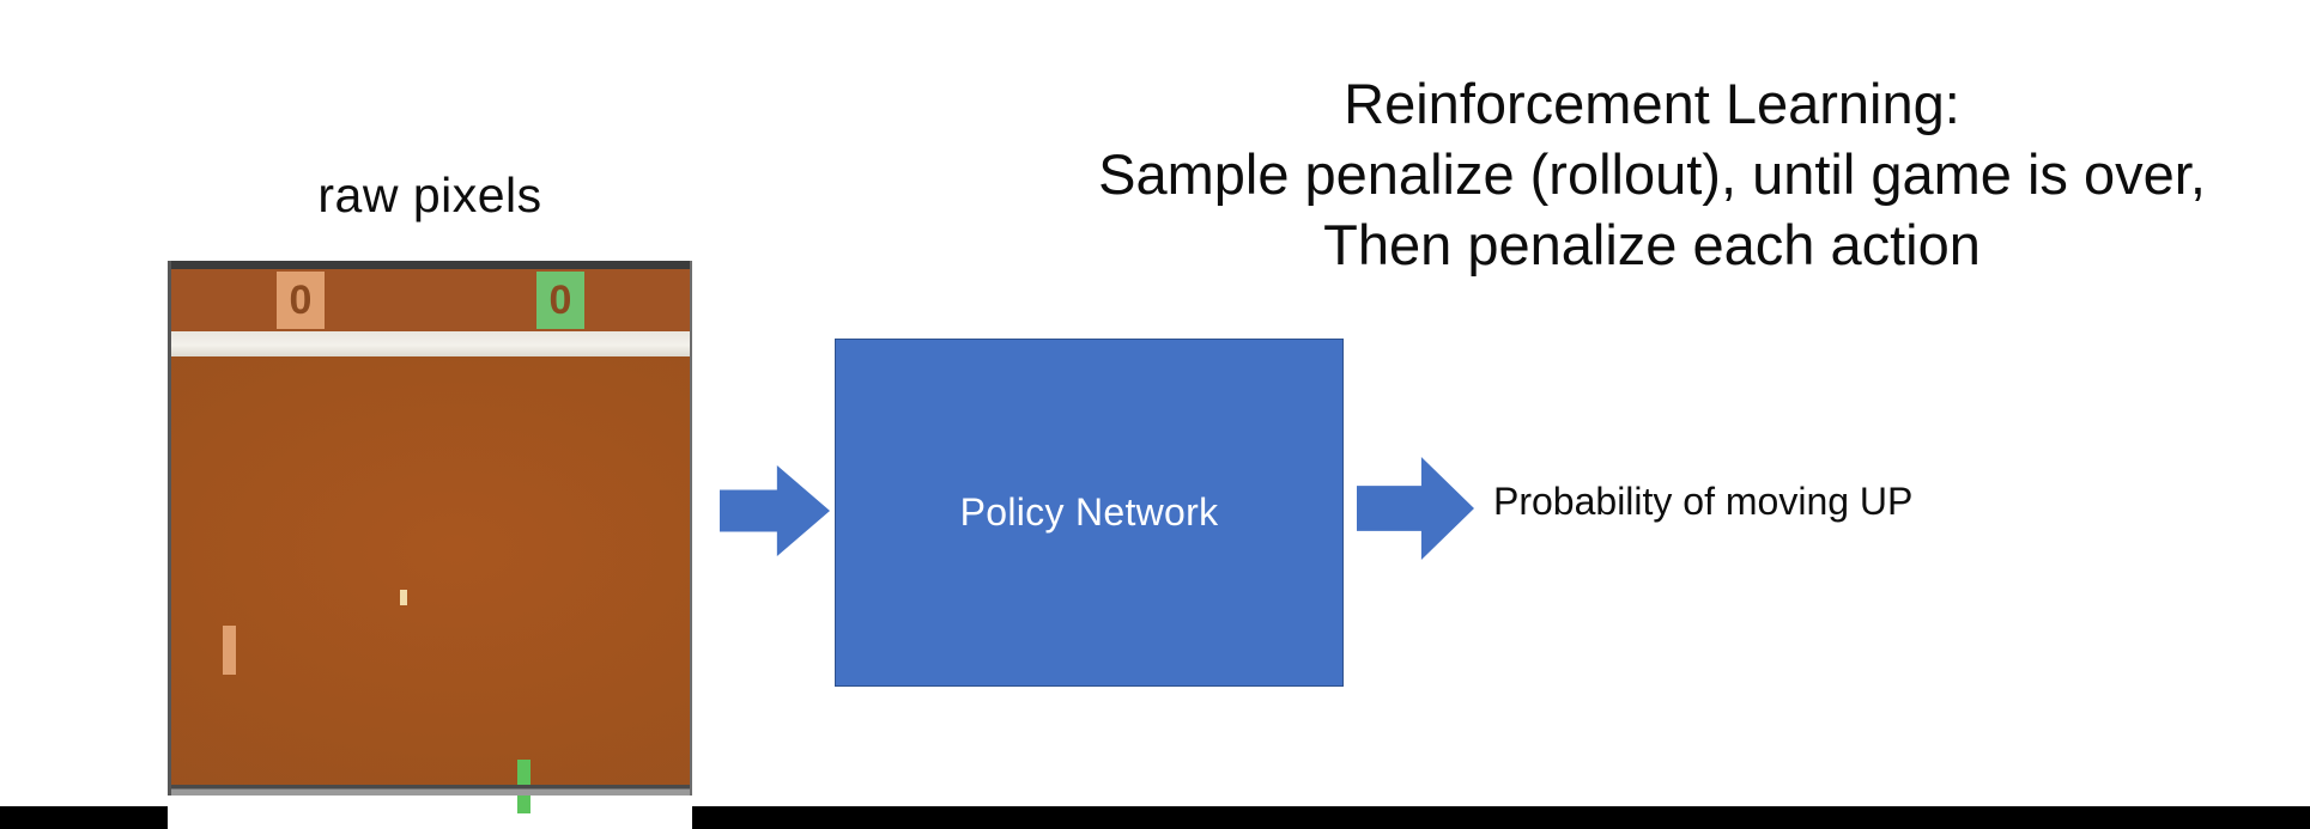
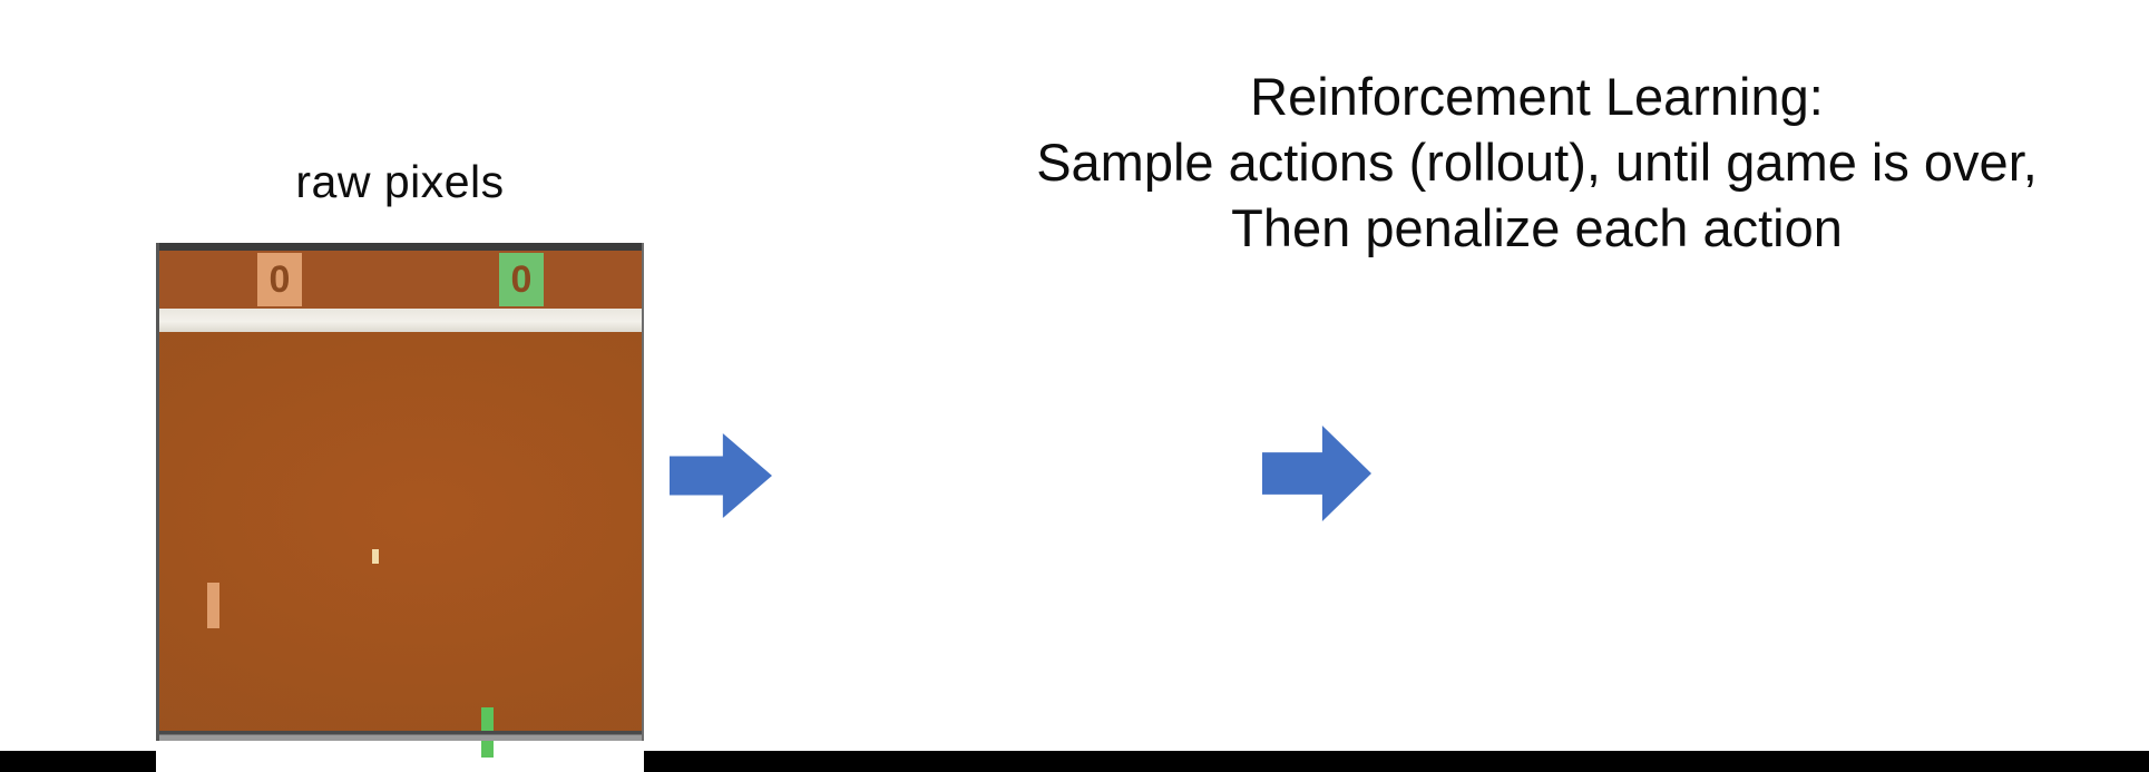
  Reinforcement Learning:
- Sample penalize (rollout), until game is over,
+ Sample actions (rollout), until game is over,
  Then penalize each action
  raw pixels
  0
  0
- Policy Network
- Probability of moving UP
